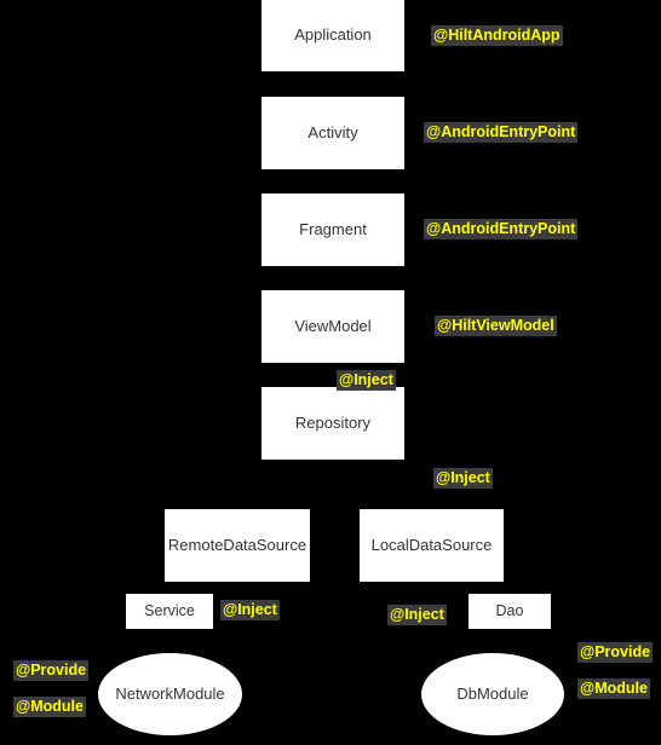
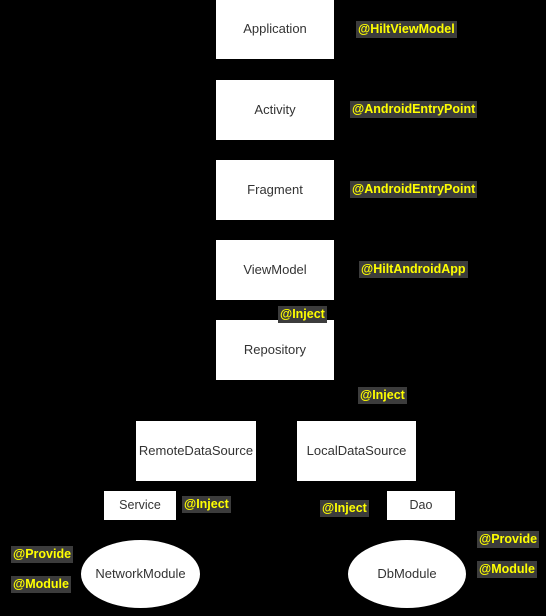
  Application
  Activity
  Fragment
  ViewModel
  Repository
  RemoteDataSource
  LocalDataSource
  Service
  Dao
  NetworkModule
  DbModule
- @HiltAndroidApp
+ @HiltViewModel
  @AndroidEntryPoint
  @AndroidEntryPoint
- @HiltViewModel
+ @HiltAndroidApp
  @Inject
  @Inject
  @Inject
  @Inject
  @Provide
  @Module
  @Provide
  @Module
